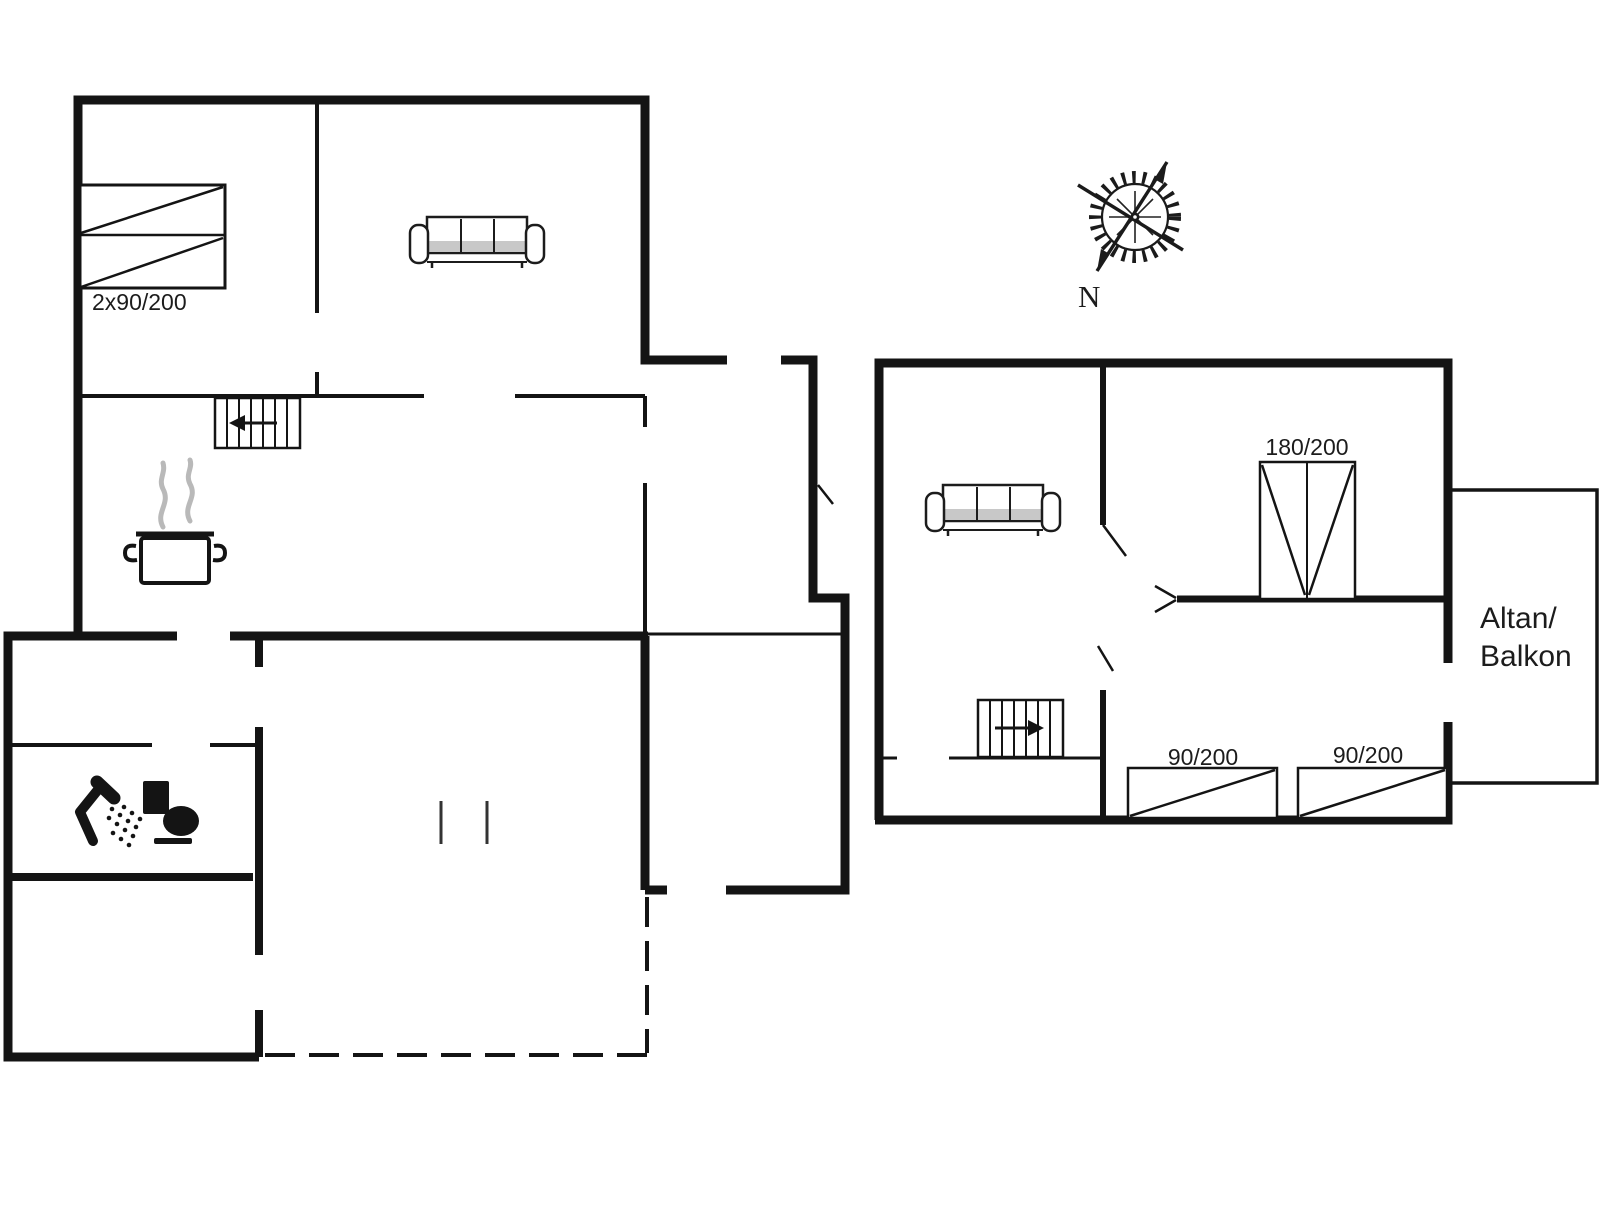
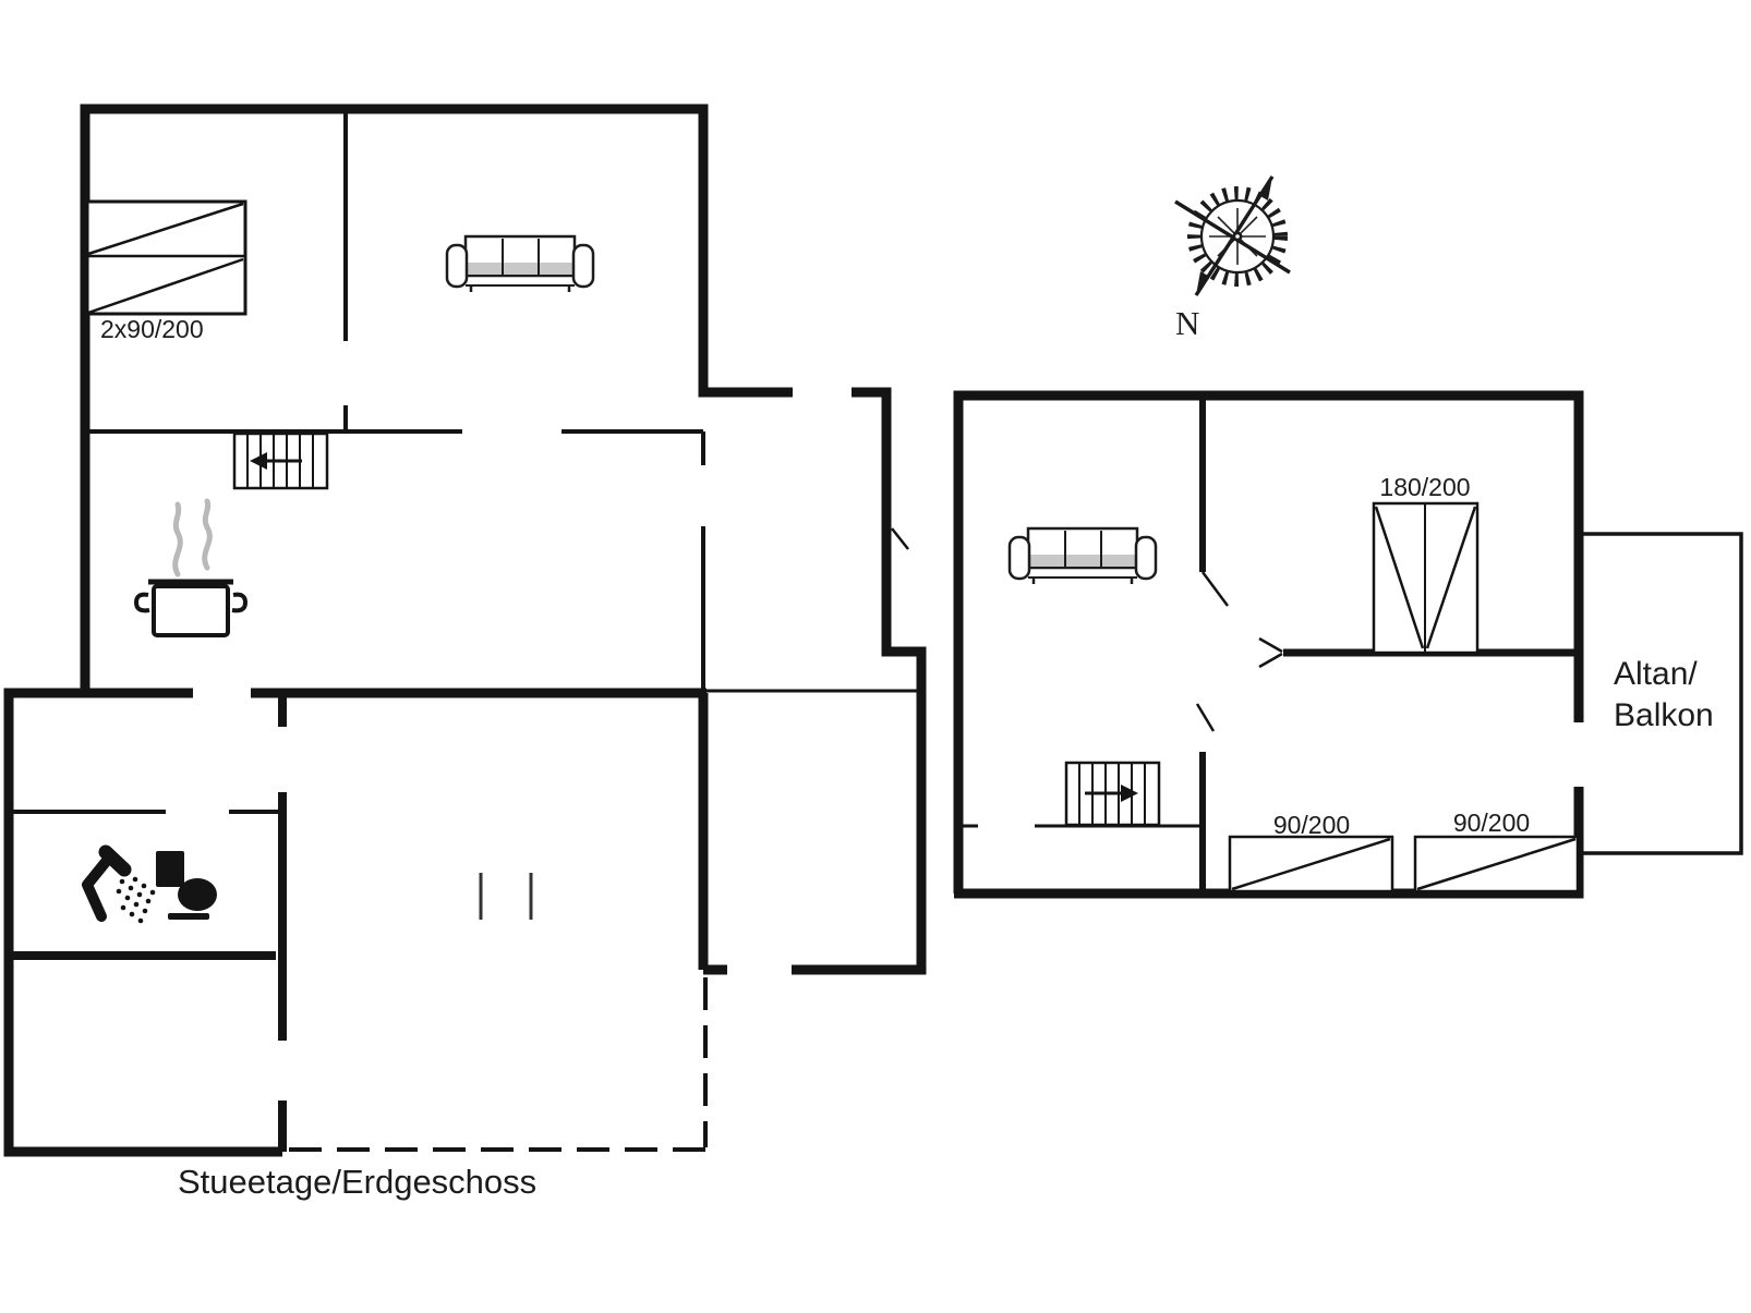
  2x90/200
+ Stueetage/Erdgeschoss
  180/200
  90/200
  90/200
  Altan/
  Balkon
  N
